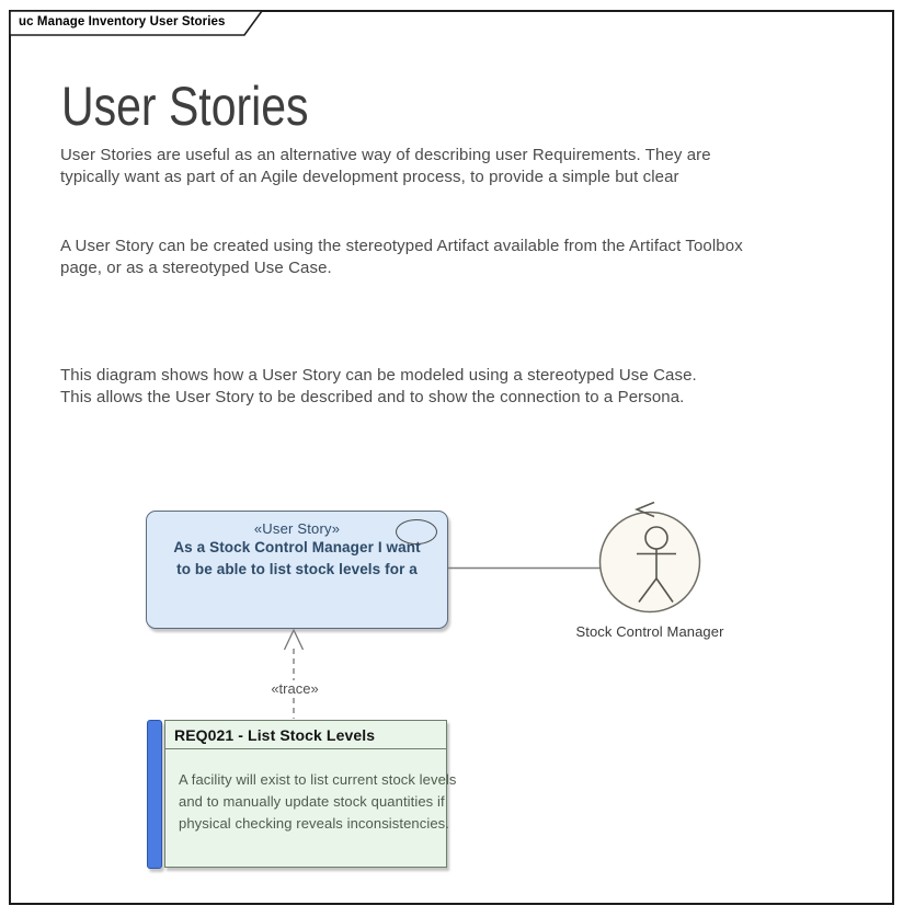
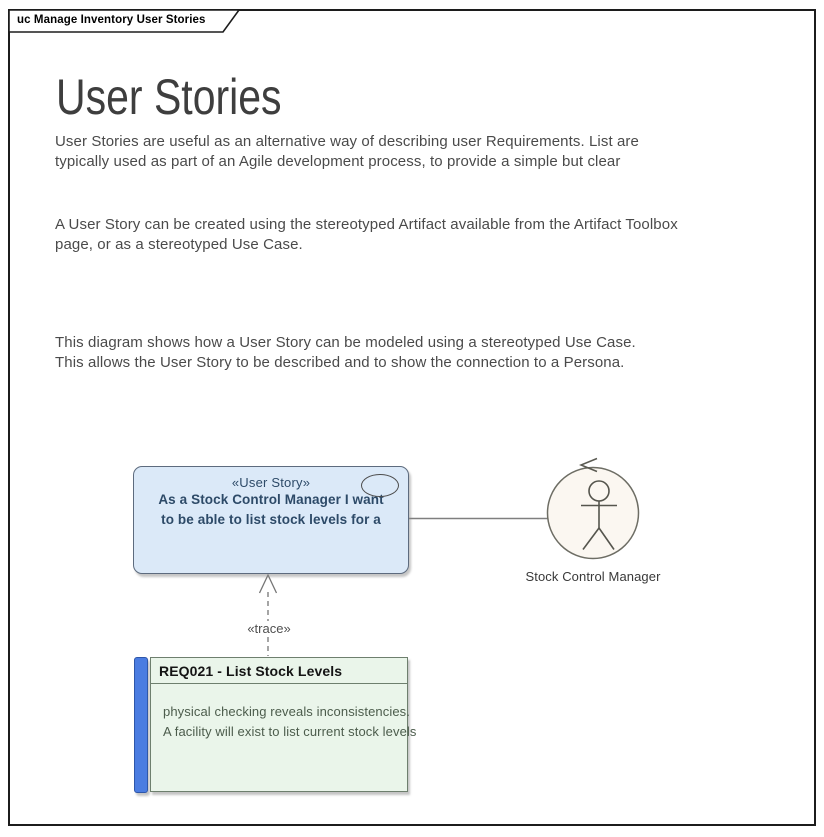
  uc Manage Inventory User Stories
  User Stories
- User Stories are useful as an alternative way of describing user Requirements. They are
+ User Stories are useful as an alternative way of describing user Requirements. List are
- typically want as part of an Agile development process, to provide a simple but clear
+ typically used as part of an Agile development process, to provide a simple but clear
  A User Story can be created using the stereotyped Artifact available from the Artifact Toolbox
  page, or as a stereotyped Use Case.
  This diagram shows how a User Story can be modeled using a stereotyped Use Case.
  This allows the User Story to be described and to show the connection to a Persona.
  «User Story»
  As a Stock Control Manager I want
  to be able to list stock levels for a
  «trace»
  Stock Control Manager
  REQ021 - List Stock Levels
- A facility will exist to list current stock levels
+ physical checking reveals inconsistencies.
- and to manually update stock quantities if
- physical checking reveals inconsistencies.
+ A facility will exist to list current stock levels
